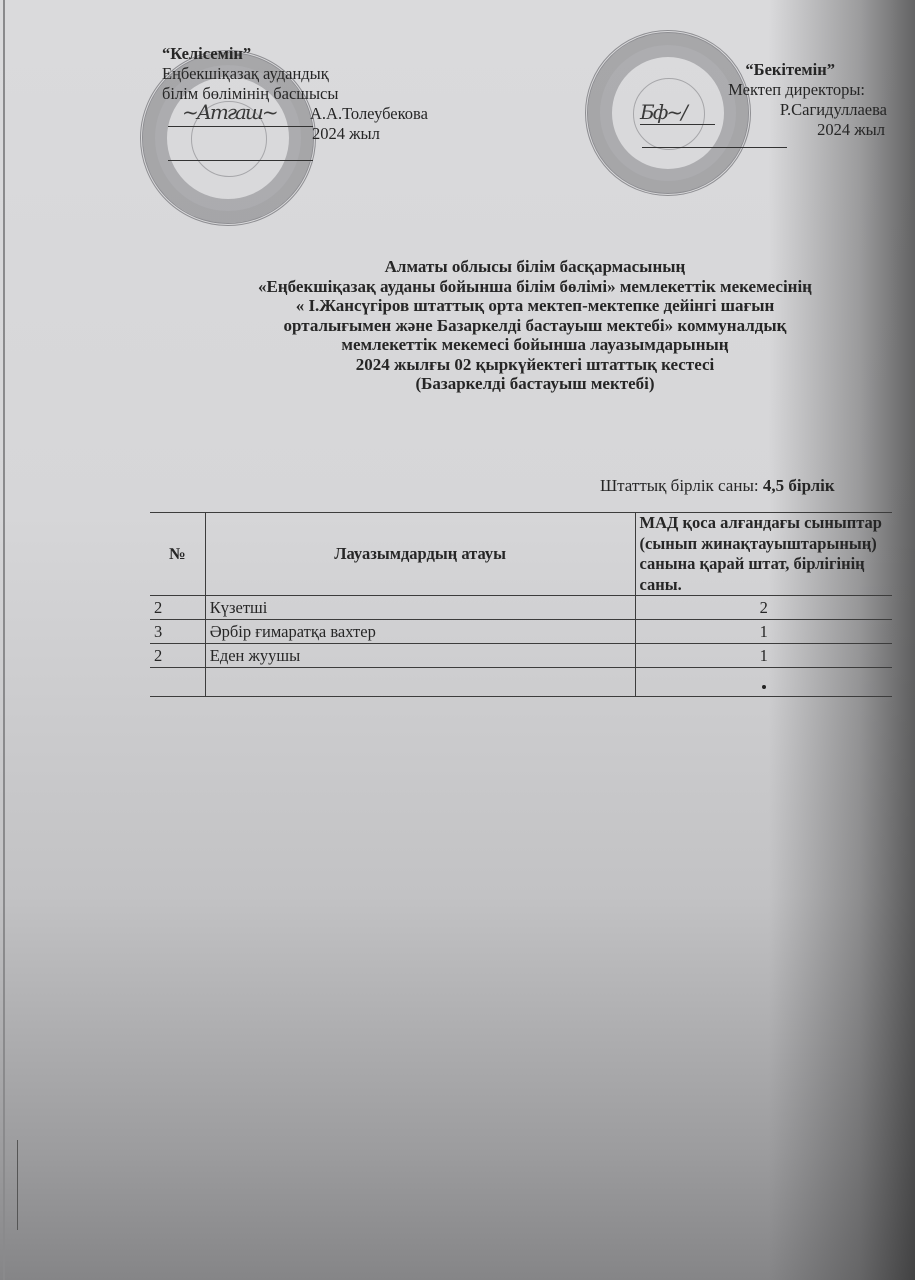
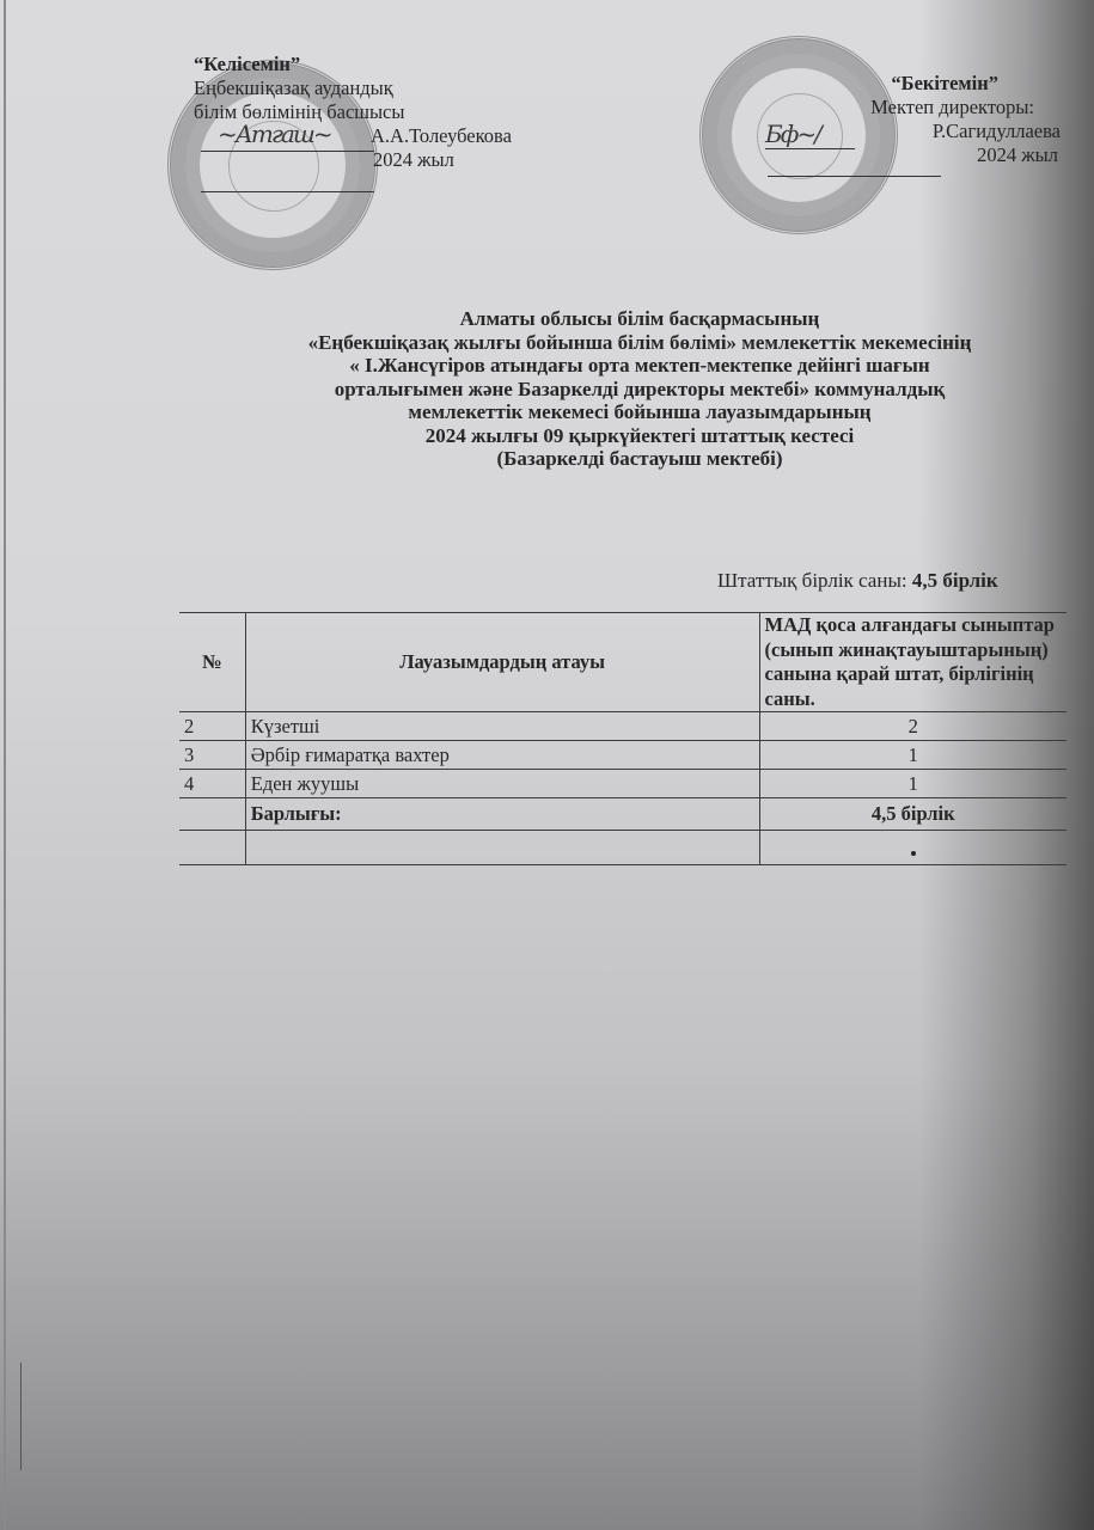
  “Келісемін”
  Еңбекшіқазақ аудандық
  білім бөлімінің басшысы
  А.А.Толеубекова
  2024 жыл
  ~Атгаш~
  “Бекітемін”
  Мектеп директоры:
  Р.Сагидуллаева
  2024 жыл
  Бф~/
  Алматы облысы білім басқармасының
- «Еңбекшіқазақ ауданы бойынша білім бөлімі» мемлекеттік мекемесінің
+ «Еңбекшіқазақ жылғы бойынша білім бөлімі» мемлекеттік мекемесінің
- « І.Жансүгіров штаттық орта мектеп-мектепке дейінгі шағын
+ « І.Жансүгіров атындағы орта мектеп-мектепке дейінгі шағын
- орталығымен және Базаркелді бастауыш мектебі» коммуналдық
+ орталығымен және Базаркелді директоры мектебі» коммуналдық
  мемлекеттік мекемесі бойынша лауазымдарының
- 2024 жылғы 02 қыркүйектегі штаттық кестесі
+ 2024 жылғы 09 қыркүйектегі штаттық кестесі
  (Базаркелді бастауыш мектебі)
  Штаттық бірлік саны: 4,5 бірлік
  №	Лауазымдардың атауы	МАД қоса алғандағы сыныптар (сынып жинақтауыштарының) санына қарай штат, бірлігінің саны.
  2	Күзетші	2
  3	Әрбір ғимаратқа вахтер	1
- 2	Еден жуушы	1
+ 4	Еден жуушы	1
+ 	Барлығы:	4,5 бірлік
